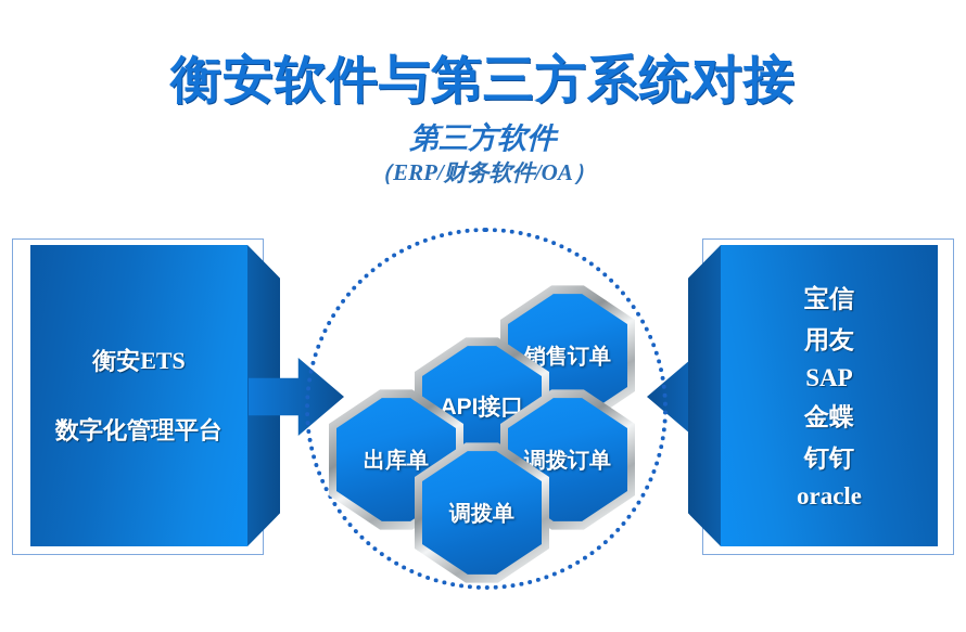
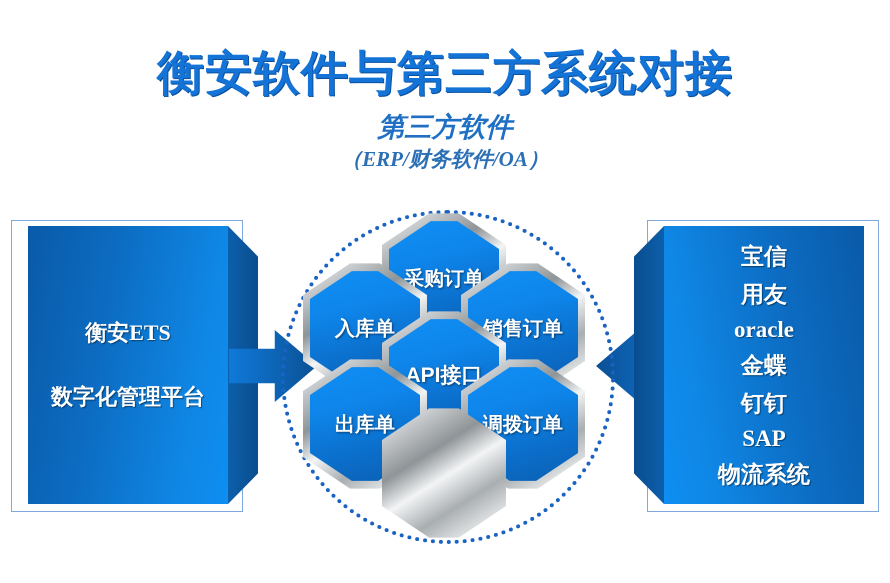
  衡安软件与第三方系统对接
  第三方软件
  （ERP/财务软件/OA）
  衡安ETS
  数字化管理平台
+ 采购订单
+ 入库单
  销售订单
  API接口
  出库单
  调拨订单
- 调拨单
  宝信
  用友
- SAP
+ oracle
  金蝶
  钉钉
- oracle
+ SAP
+ 物流系统
